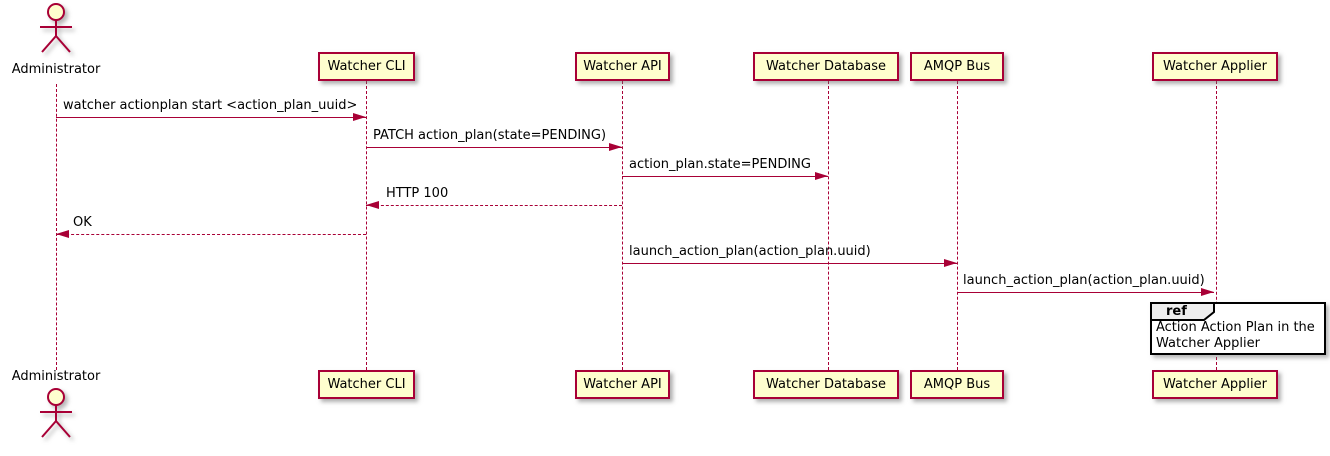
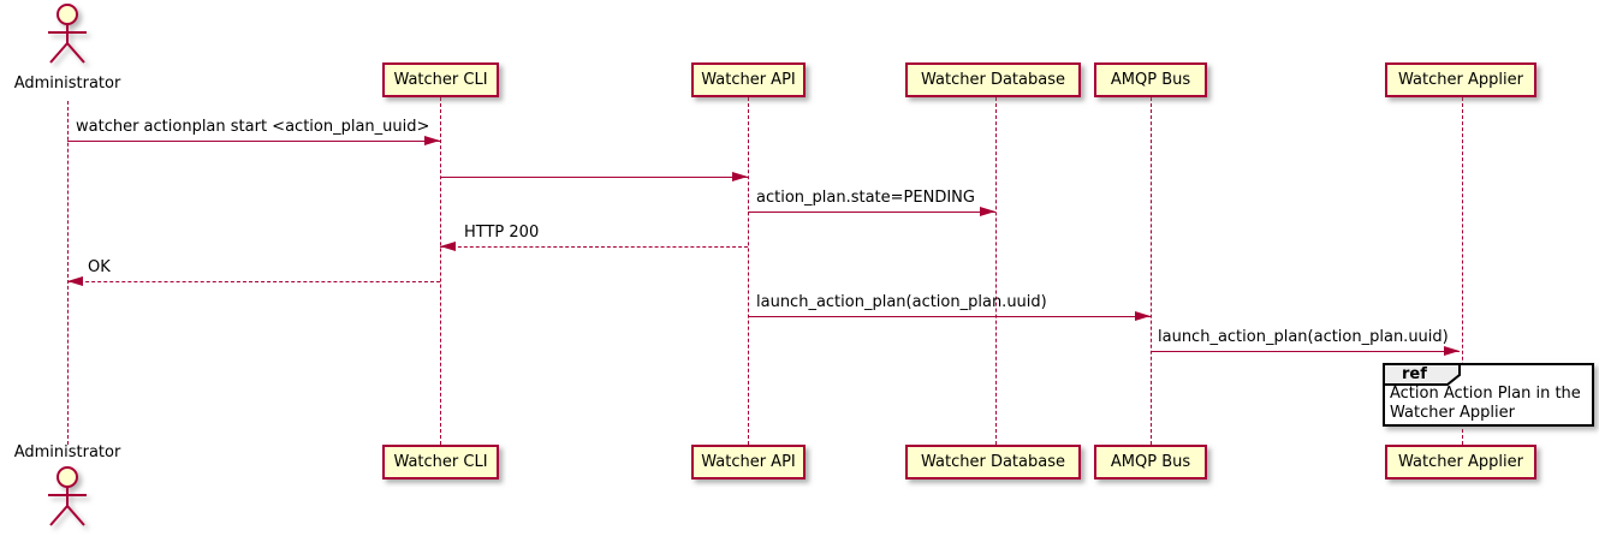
  Administrator
  Watcher CLI
  Watcher API
  Watcher Database
  AMQP Bus
  Watcher Applier
  watcher actionplan start <action_plan_uuid>
- PATCH action_plan(state=PENDING)
  action_plan.state=PENDING
- HTTP 100
+ HTTP 200
  OK
  launch_action_plan(action_plan.uuid)
  launch_action_plan(action_plan.uuid)
  ref
  Action Action Plan in the
  Watcher Applier
  Watcher CLI
  Watcher API
  Watcher Database
  AMQP Bus
  Watcher Applier
  Administrator
